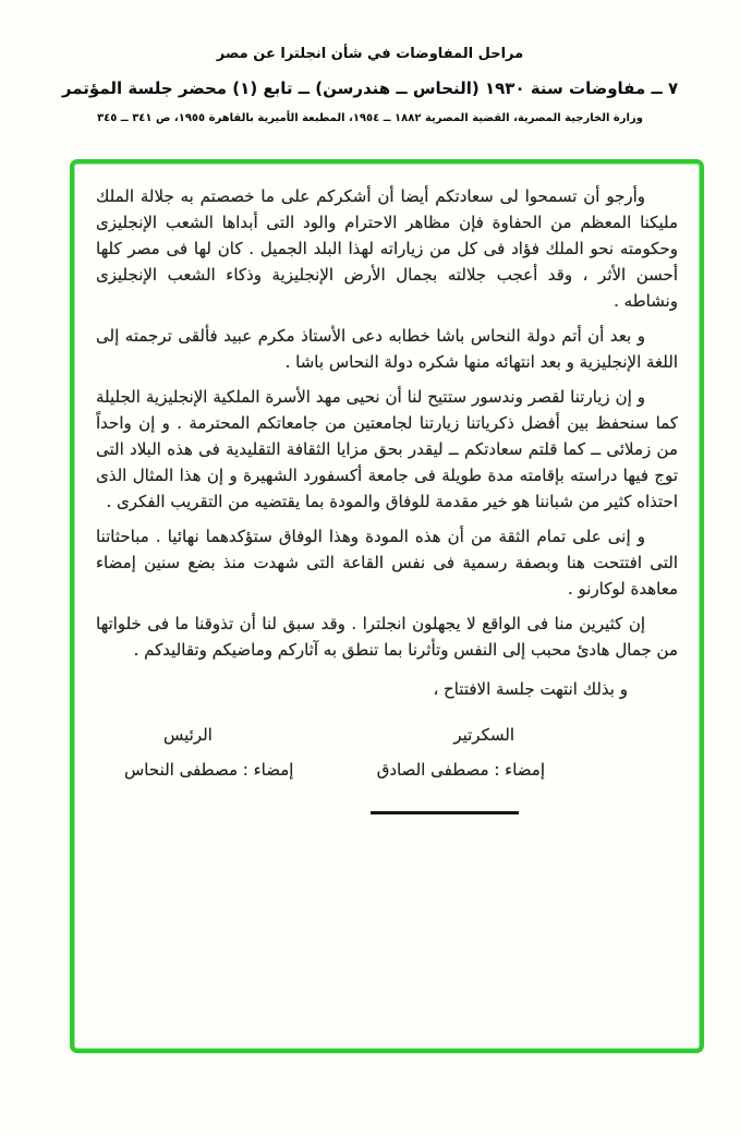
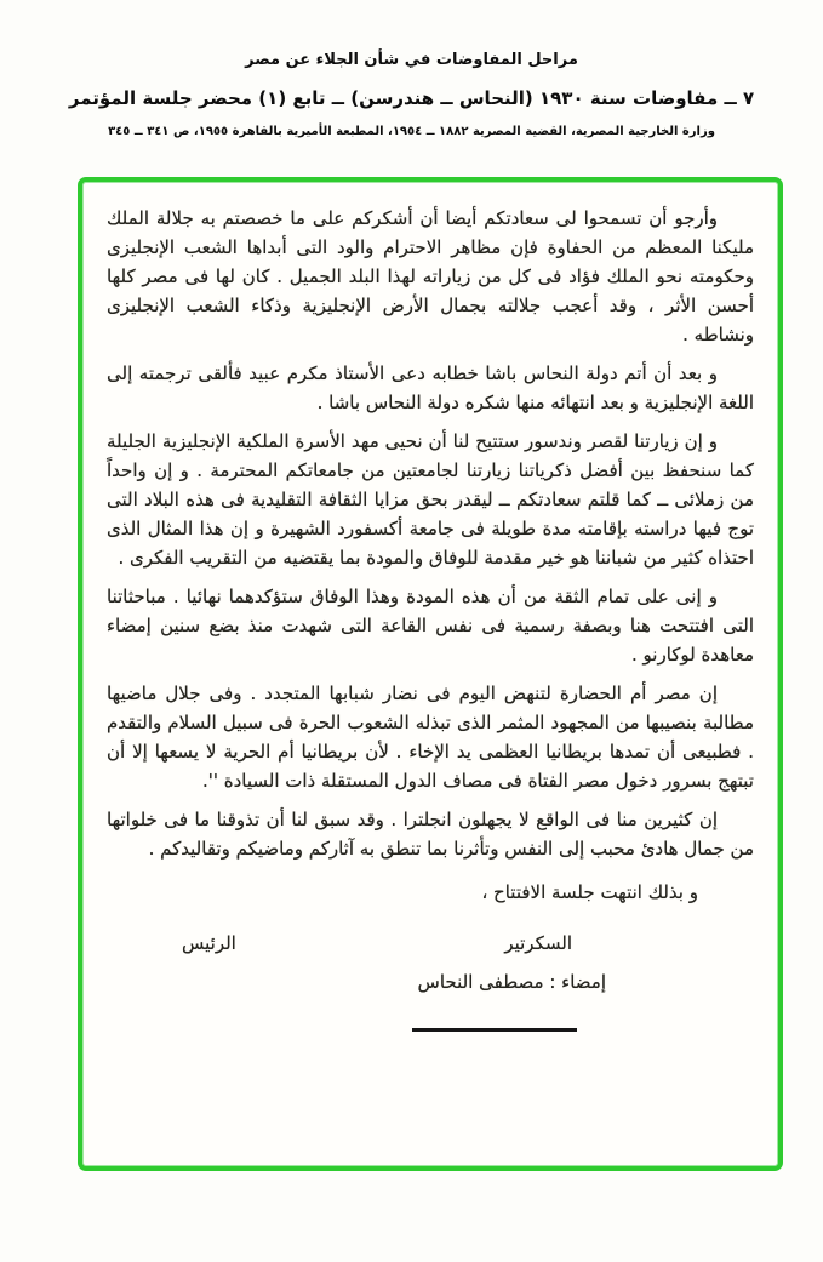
- مراحل المفاوضات في شأن انجلترا عن مصر
+ مراحل المفاوضات في شأن الجلاء عن مصر
  ٧ ــ مفاوضات سنة ١٩٣٠ (النحاس ــ هندرسن) ــ تابع (١) محضر جلسة المؤتمر
  وزارة الخارجية المصرية، القضية المصرية ١٨٨٢ ــ ١٩٥٤، المطبعة الأميرية بالقاهرة ١٩٥٥، ص ٣٤١ ــ ٣٤٥
  وأرجو أن تسمحوا لى سعادتكم أيضا أن أشكركم على ما خصصتم به جلالة الملك مليكنا المعظم من الحفاوة فإن مظاهر الاحترام والود التى أبداها الشعب الإنجليزى وحكومته نحو الملك فؤاد فى كل من زياراته لهذا البلد الجميل . كان لها فى مصر كلها أحسن الأثر ، وقد أعجب جلالته بجمال الأرض الإنجليزية وذكاء الشعب الإنجليزى ونشاطه .
  و بعد أن أتم دولة النحاس باشا خطابه دعى الأستاذ مكرم عبيد فألقى ترجمته إلى اللغة الإنجليزية و بعد انتهائه منها شكره دولة النحاس باشا .
  و إن زيارتنا لقصر وندسور ستتيح لنا أن نحيى مهد الأسرة الملكية الإنجليزية الجليلة كما سنحفظ بين أفضل ذكرياتنا زيارتنا لجامعتين من جامعاتكم المحترمة . و إن واحداً من زملائى ــ كما قلتم سعادتكم ــ ليقدر بحق مزايا الثقافة التقليدية فى هذه البلاد التى توج فيها دراسته بإقامته مدة طويلة فى جامعة أكسفورد الشهيرة و إن هذا المثال الذى احتذاه كثير من شباننا هو خير مقدمة للوفاق والمودة بما يقتضيه من التقريب الفكرى .
  و إنى على تمام الثقة من أن هذه المودة وهذا الوفاق ستؤكدهما نهائيا . مباحثاتنا التى افتتحت هنا وبصفة رسمية فى نفس القاعة التى شهدت منذ بضع سنين إمضاء معاهدة لوكارنو .
+ إن مصر أم الحضارة لتنهض اليوم فى نضار شبابها المتجدد . وفى جلال ماضيها مطالبة بنصيبها من المجهود المثمر الذى تبذله الشعوب الحرة فى سبيل السلام والتقدم . فطبيعى أن تمدها بريطانيا العظمى يد الإخاء . لأن بريطانيا أم الحرية لا يسعها إلا أن تبتهج بسرور دخول مصر الفتاة فى مصاف الدول المستقلة ذات السيادة ''.
  إن كثيرين منا فى الواقع لا يجهلون انجلترا . وقد سبق لنا أن تذوقنا ما فى خلواتها من جمال هادئ محبب إلى النفس وتأثرنا بما تنطق به آثاركم وماضيكم وتقاليدكم .
  و بذلك انتهت جلسة الافتتاح ،
  السكرتير
  الرئيس
- إمضاء : مصطفى الصادق
  إمضاء : مصطفى النحاس
